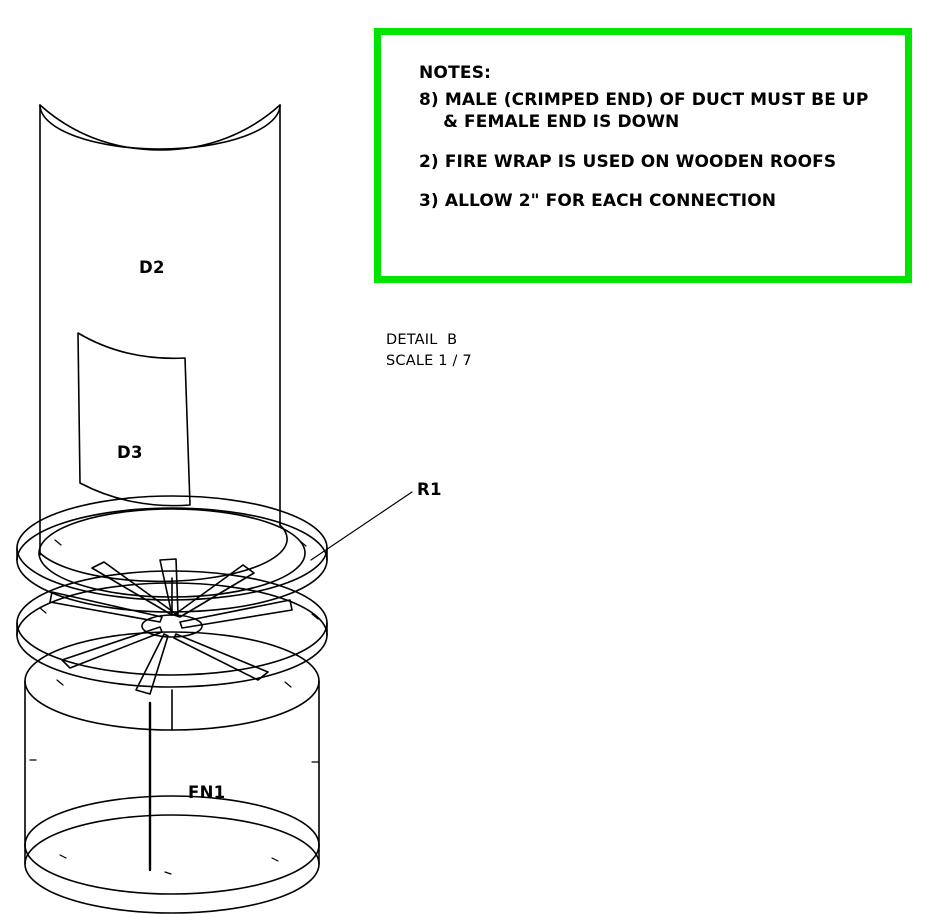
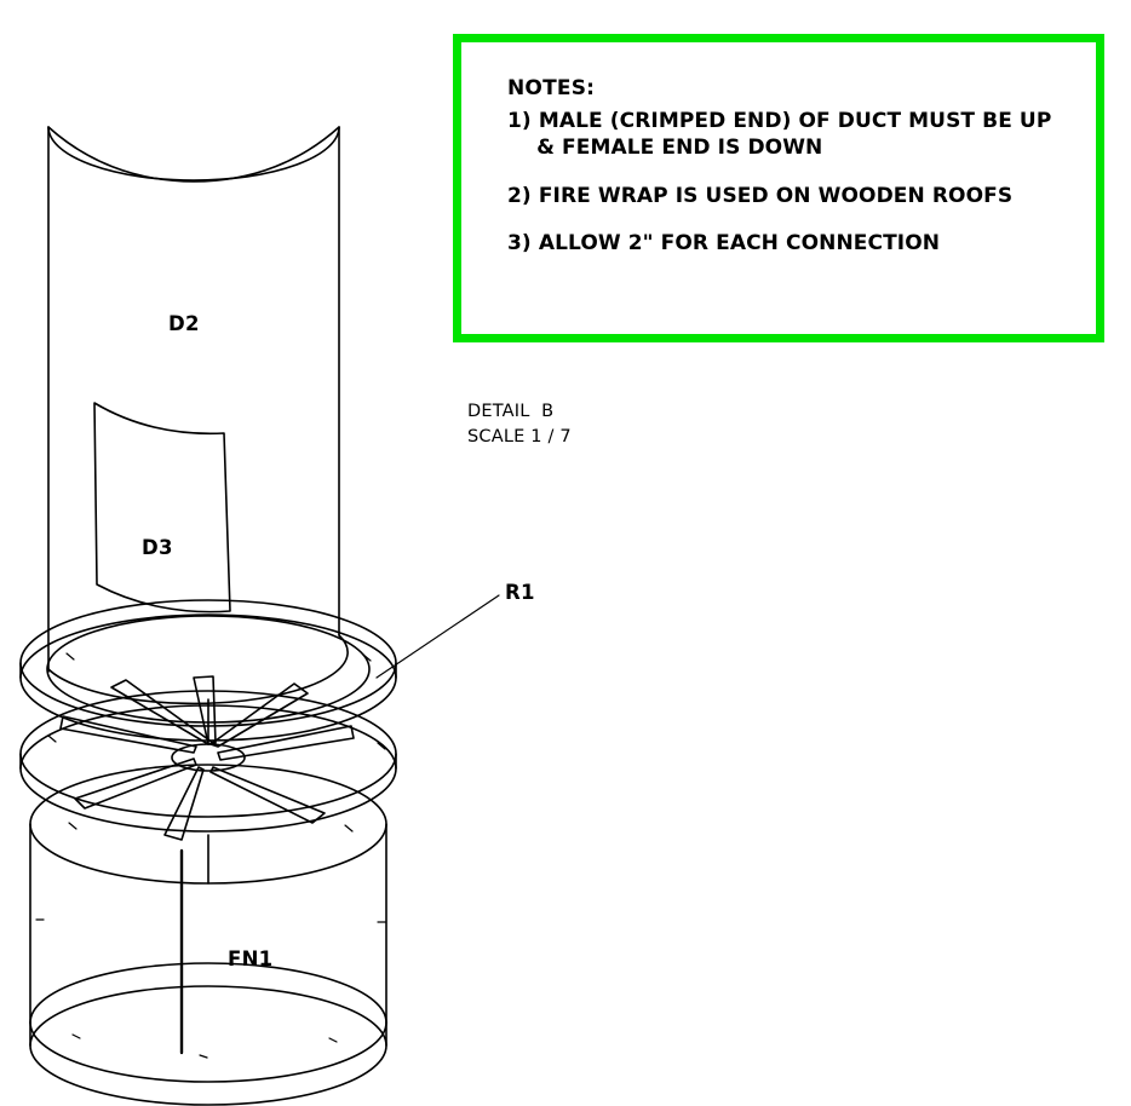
  NOTES:
- 8) MALE (CRIMPED END) OF DUCT MUST BE UP
+ 1) MALE (CRIMPED END) OF DUCT MUST BE UP
  & FEMALE END IS DOWN
  2) FIRE WRAP IS USED ON WOODEN ROOFS
  3) ALLOW 2" FOR EACH CONNECTION
  DETAIL B
  SCALE 1 / 7
  D2
  D3
  FN1
  R1
